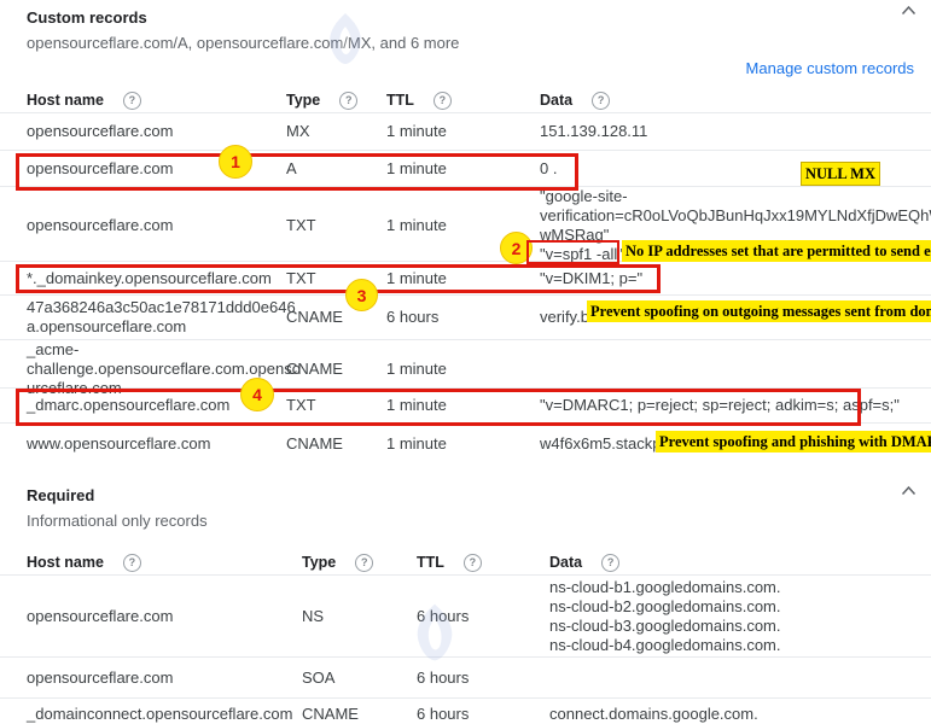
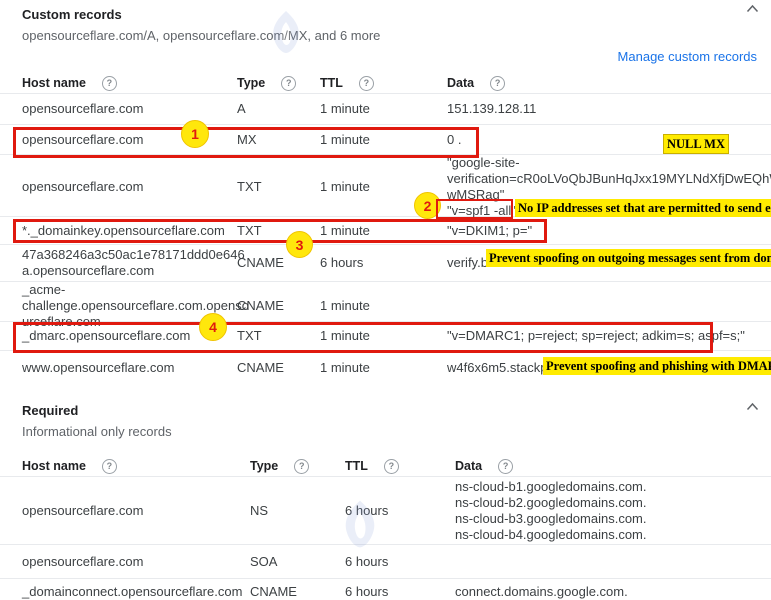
  Custom records
  opensourceflare.com/A, opensourceflare.com/MX, and 6 more
  Manage custom records
  Host name
  ?
  Type
  ?
  TTL
  ?
  Data
  ?
  opensourceflare.com
- MX
+ A
  1 minute
  151.139.128.11
  opensourceflare.com
- A
+ MX
  1 minute
  0 .
  opensourceflare.com
  TXT
  1 minute
  "google-site-
  verification=cR0oLVoQbJBunHqJxx19MYLNdXfjDwEQh
  wMSRag"
  "v=spf1 -all"
  *._domainkey.opensourceflare.com
  TXT
  1 minute
  "v=DKIM1; p="
  47a368246a3c50ac1e78171ddd0e64
  a.opensourceflare.com
  CNAME
  6 hours
  verify.b
  _acme-
  challenge.opensourceflare.com.open
  urceflare.com
  CNAME
  1 minute
  _dmarc.opensourceflare.com
  TXT
  1 minute
  "v=DMARC1; p=reject; sp=reject; adkim=s; aspf=s;"
  www.opensourceflare.com
  CNAME
  1 minute
  w4f6x6m5.stack
  Required
  Informational only records
  Host name
  ?
  Type
  ?
  TTL
  ?
  Data
  ?
  opensourceflare.com
  NS
  6 hours
  ns-cloud-b1.googledomains.com.
  ns-cloud-b2.googledomains.com.
  ns-cloud-b3.googledomains.com.
  ns-cloud-b4.googledomains.com.
  opensourceflare.com
  SOA
  6 hours
  _domainconnect.opensourceflare.com
  CNAME
  6 hours
  connect.domains.google.com.
  1
  NULL MX
  2
  No IP addresses set that are permitted to send e
  3
  Prevent spoofing on outgoing messages sent from do
  4
  Prevent spoofing and phishing with DMA
